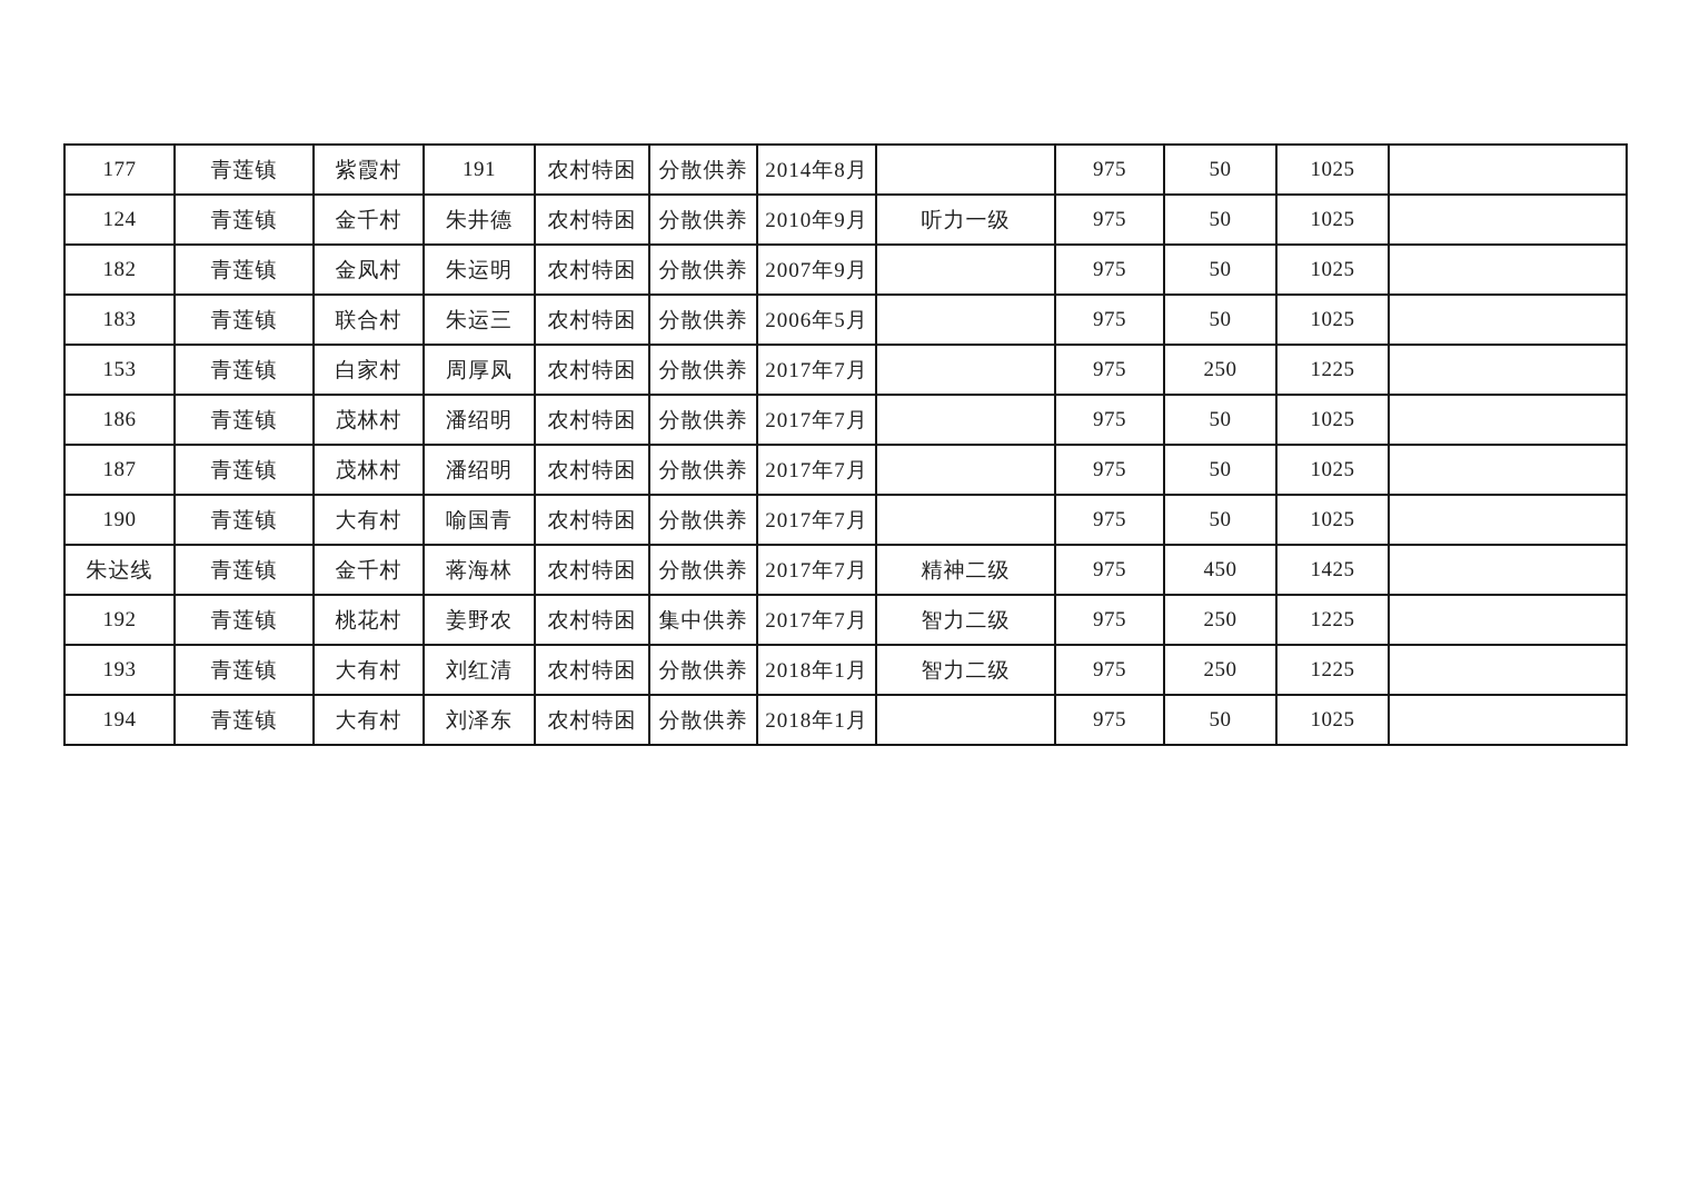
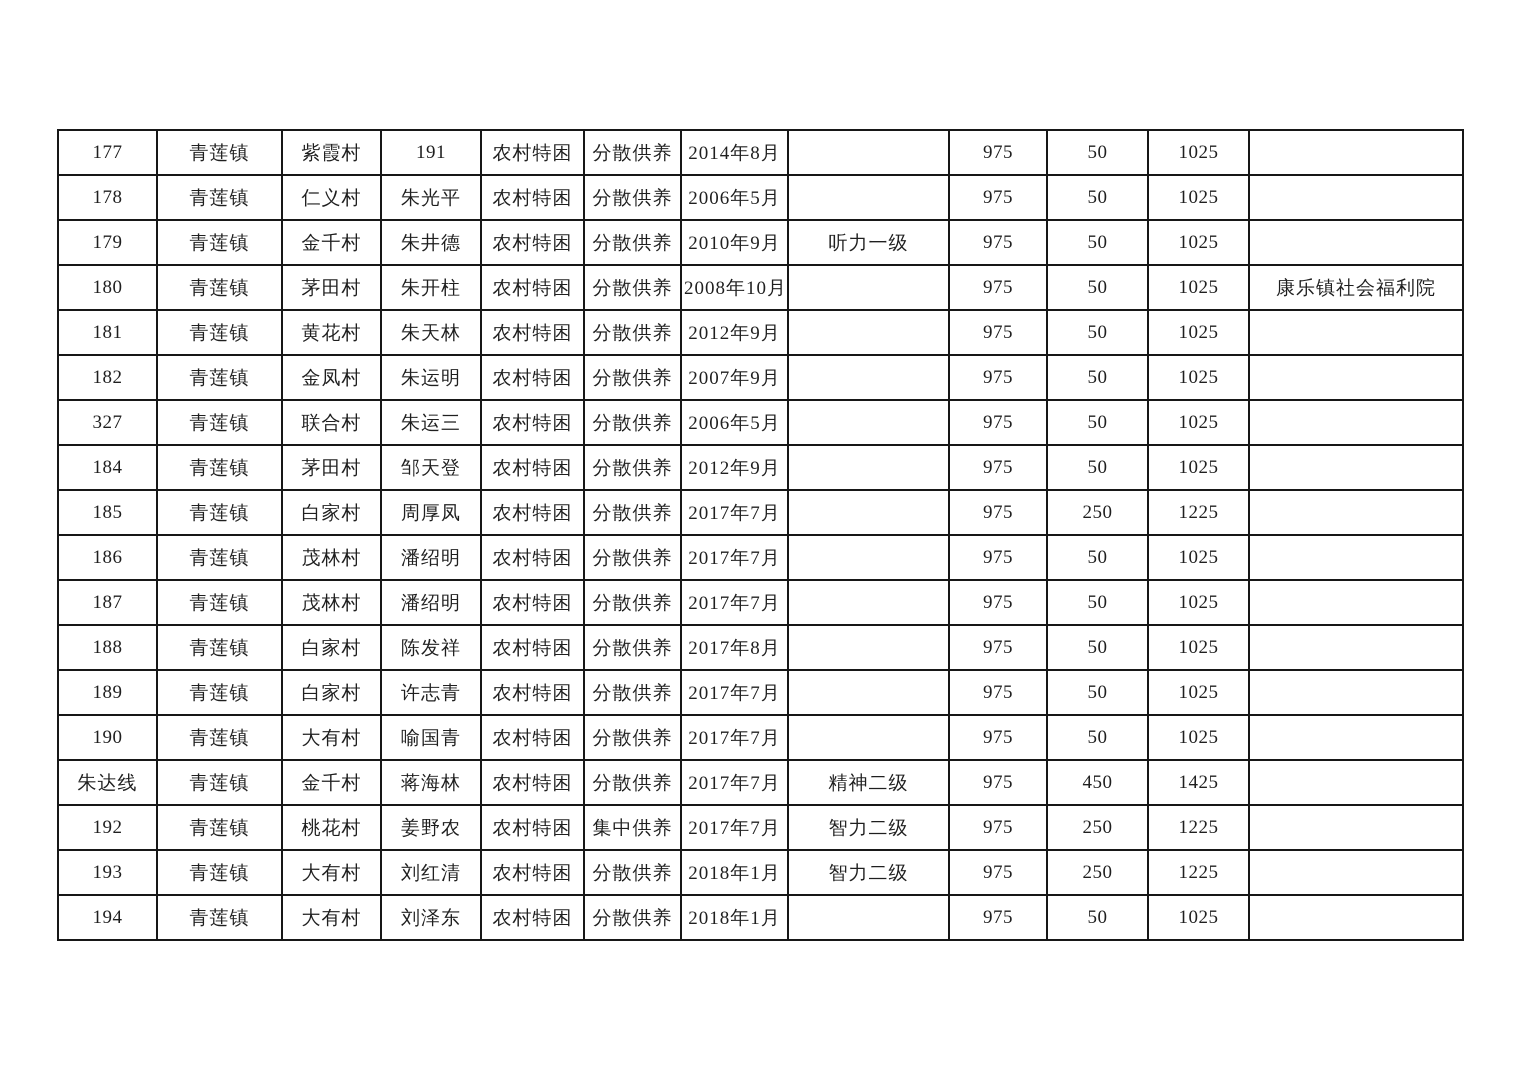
  177	青莲镇	紫霞村	191	农村特困	分散供养	2014年8月		975	50	1025
+ 178	青莲镇	仁义村	朱光平	农村特困	分散供养	2006年5月		975	50	1025
- 124	青莲镇	金千村	朱井德	农村特困	分散供养	2010年9月	听力一级	975	50	1025
+ 179	青莲镇	金千村	朱井德	农村特困	分散供养	2010年9月	听力一级	975	50	1025
+ 180	青莲镇	茅田村	朱开柱	农村特困	分散供养	2008年10月		975	50	1025	康乐镇社会福利院
+ 181	青莲镇	黄花村	朱天林	农村特困	分散供养	2012年9月		975	50	1025
  182	青莲镇	金凤村	朱运明	农村特困	分散供养	2007年9月		975	50	1025
- 183	青莲镇	联合村	朱运三	农村特困	分散供养	2006年5月		975	50	1025
+ 327	青莲镇	联合村	朱运三	农村特困	分散供养	2006年5月		975	50	1025
+ 184	青莲镇	茅田村	邹天登	农村特困	分散供养	2012年9月		975	50	1025
- 153	青莲镇	白家村	周厚凤	农村特困	分散供养	2017年7月		975	250	1225
+ 185	青莲镇	白家村	周厚凤	农村特困	分散供养	2017年7月		975	250	1225
  186	青莲镇	茂林村	潘绍明	农村特困	分散供养	2017年7月		975	50	1025
  187	青莲镇	茂林村	潘绍明	农村特困	分散供养	2017年7月		975	50	1025
+ 188	青莲镇	白家村	陈发祥	农村特困	分散供养	2017年8月		975	50	1025
+ 189	青莲镇	白家村	许志青	农村特困	分散供养	2017年7月		975	50	1025
  190	青莲镇	大有村	喻国青	农村特困	分散供养	2017年7月		975	50	1025
  朱达线	青莲镇	金千村	蒋海林	农村特困	分散供养	2017年7月	精神二级	975	450	1425
  192	青莲镇	桃花村	姜野农	农村特困	集中供养	2017年7月	智力二级	975	250	1225
  193	青莲镇	大有村	刘红清	农村特困	分散供养	2018年1月	智力二级	975	250	1225
  194	青莲镇	大有村	刘泽东	农村特困	分散供养	2018年1月		975	50	1025
